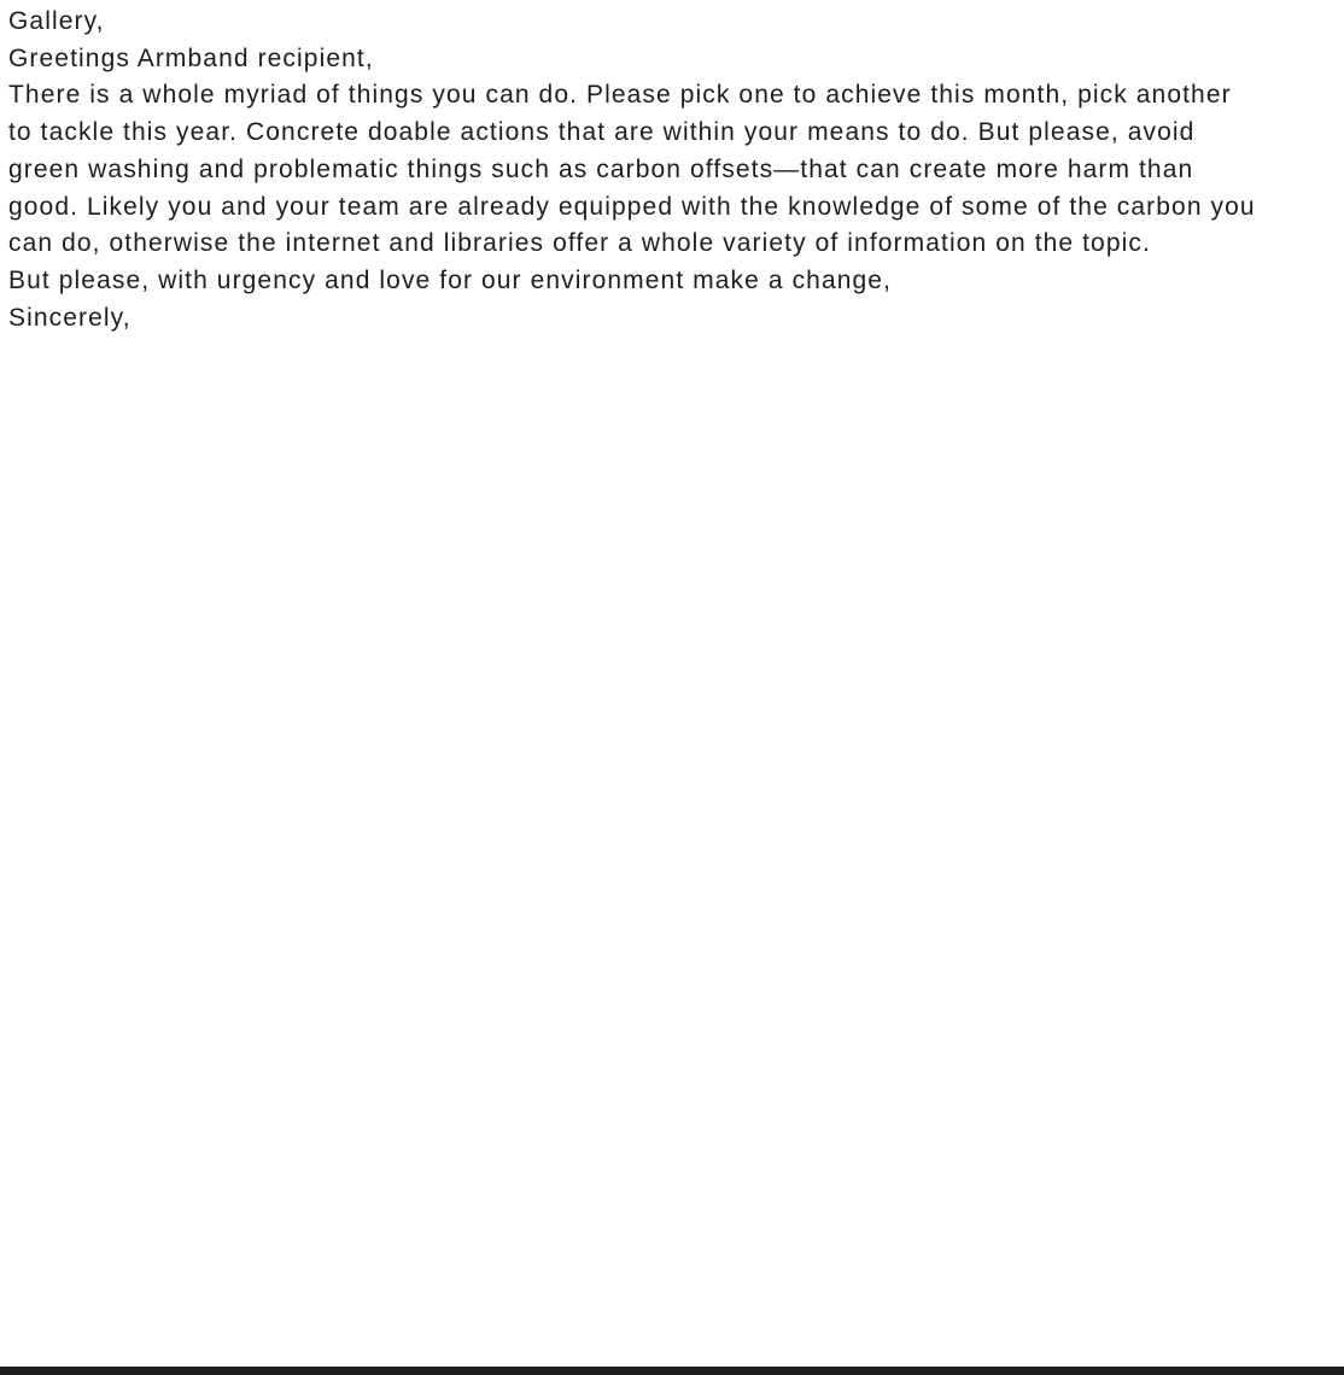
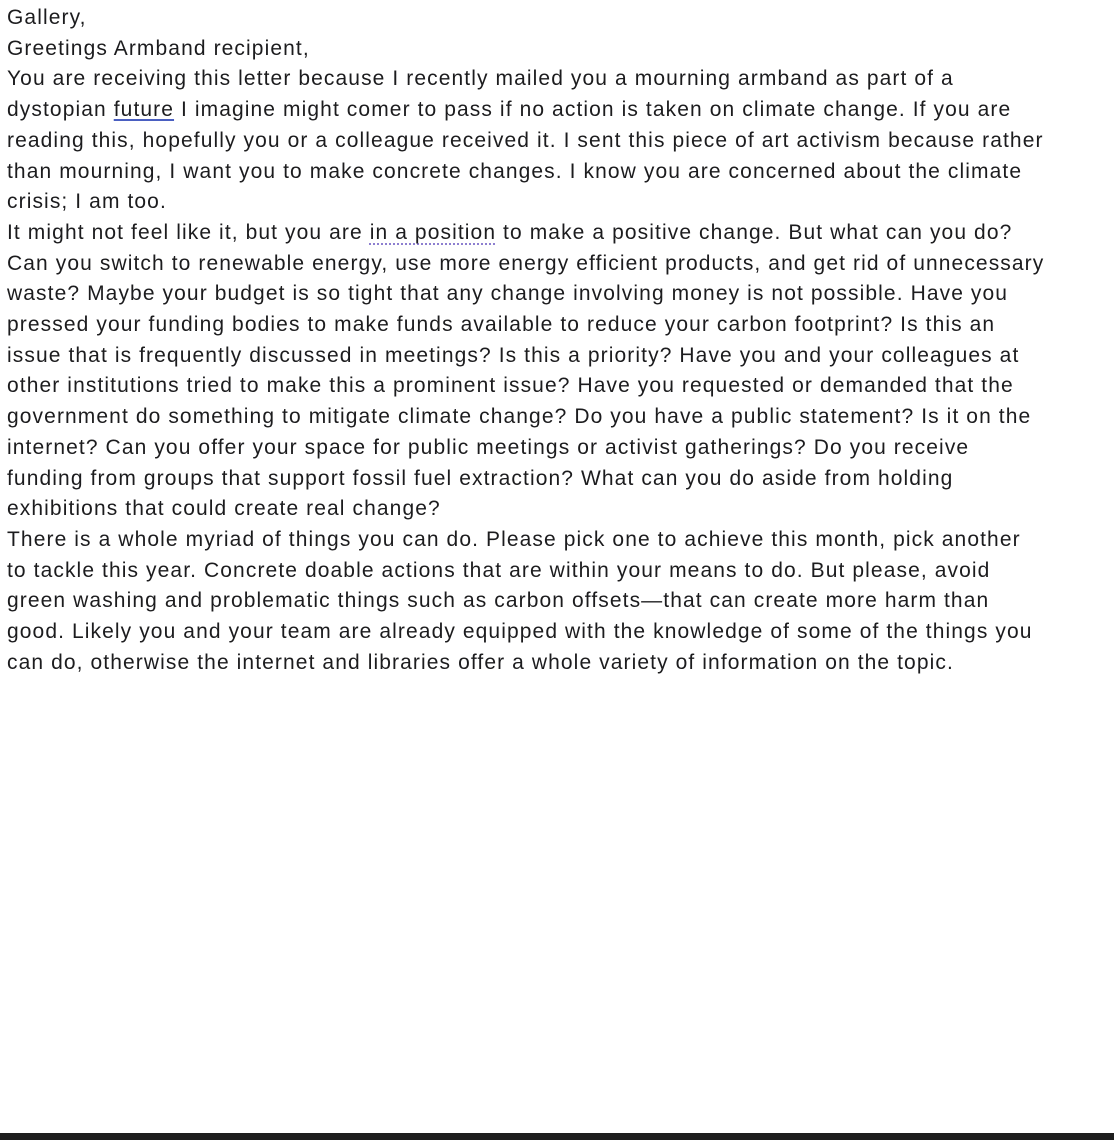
  Gallery,
  Greetings Armband recipient,
+ You are receiving this letter because I recently mailed you a mourning armband as part of a dystopian future I imagine might comer to pass if no action is taken on climate change. If you are reading this, hopefully you or a colleague received it. I sent this piece of art activism because rather than mourning, I want you to make concrete changes. I know you are concerned about the climate crisis; I am too.
+ It might not feel like it, but you are in a position to make a positive change. But what can you do? Can you switch to renewable energy, use more energy efficient products, and get rid of unnecessary waste? Maybe your budget is so tight that any change involving money is not possible. Have you pressed your funding bodies to make funds available to reduce your carbon footprint? Is this an issue that is frequently discussed in meetings? Is this a priority? Have you and your colleagues at other institutions tried to make this a prominent issue? Have you requested or demanded that the government do something to mitigate climate change? Do you have a public statement? Is it on the internet? Can you offer your space for public meetings or activist gatherings? Do you receive funding from groups that support fossil fuel extraction? What can you do aside from holding exhibitions that could create real change?
- There is a whole myriad of things you can do. Please pick one to achieve this month, pick another to tackle this year. Concrete doable actions that are within your means to do. But please, avoid green washing and problematic things such as carbon offsets—that can create more harm than good. Likely you and your team are already equipped with the knowledge of some of the carbon you can do, otherwise the internet and libraries offer a whole variety of information on the topic.
+ There is a whole myriad of things you can do. Please pick one to achieve this month, pick another to tackle this year. Concrete doable actions that are within your means to do. But please, avoid green washing and problematic things such as carbon offsets—that can create more harm than good. Likely you and your team are already equipped with the knowledge of some of the things you can do, otherwise the internet and libraries offer a whole variety of information on the topic.
- But please, with urgency and love for our environment make a change,
- Sincerely,
